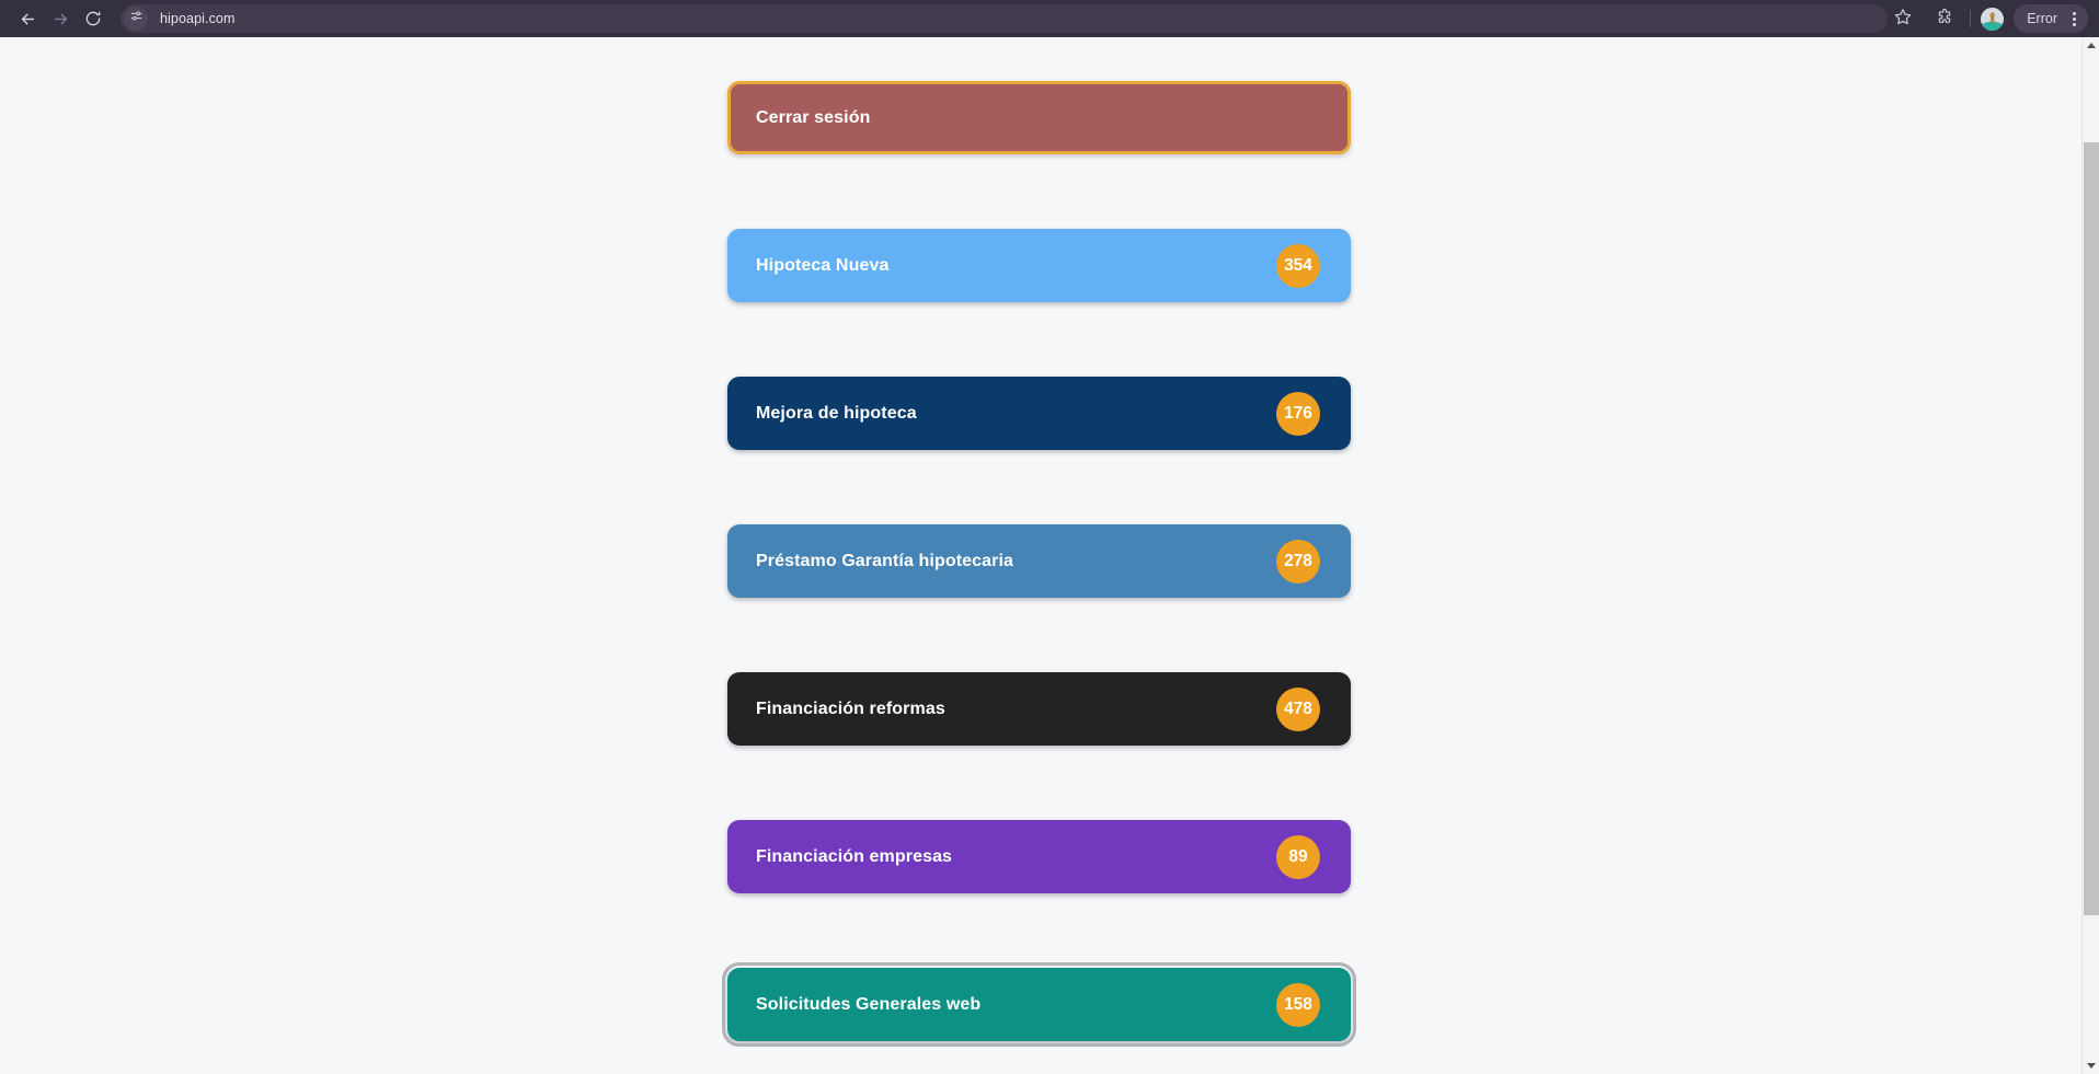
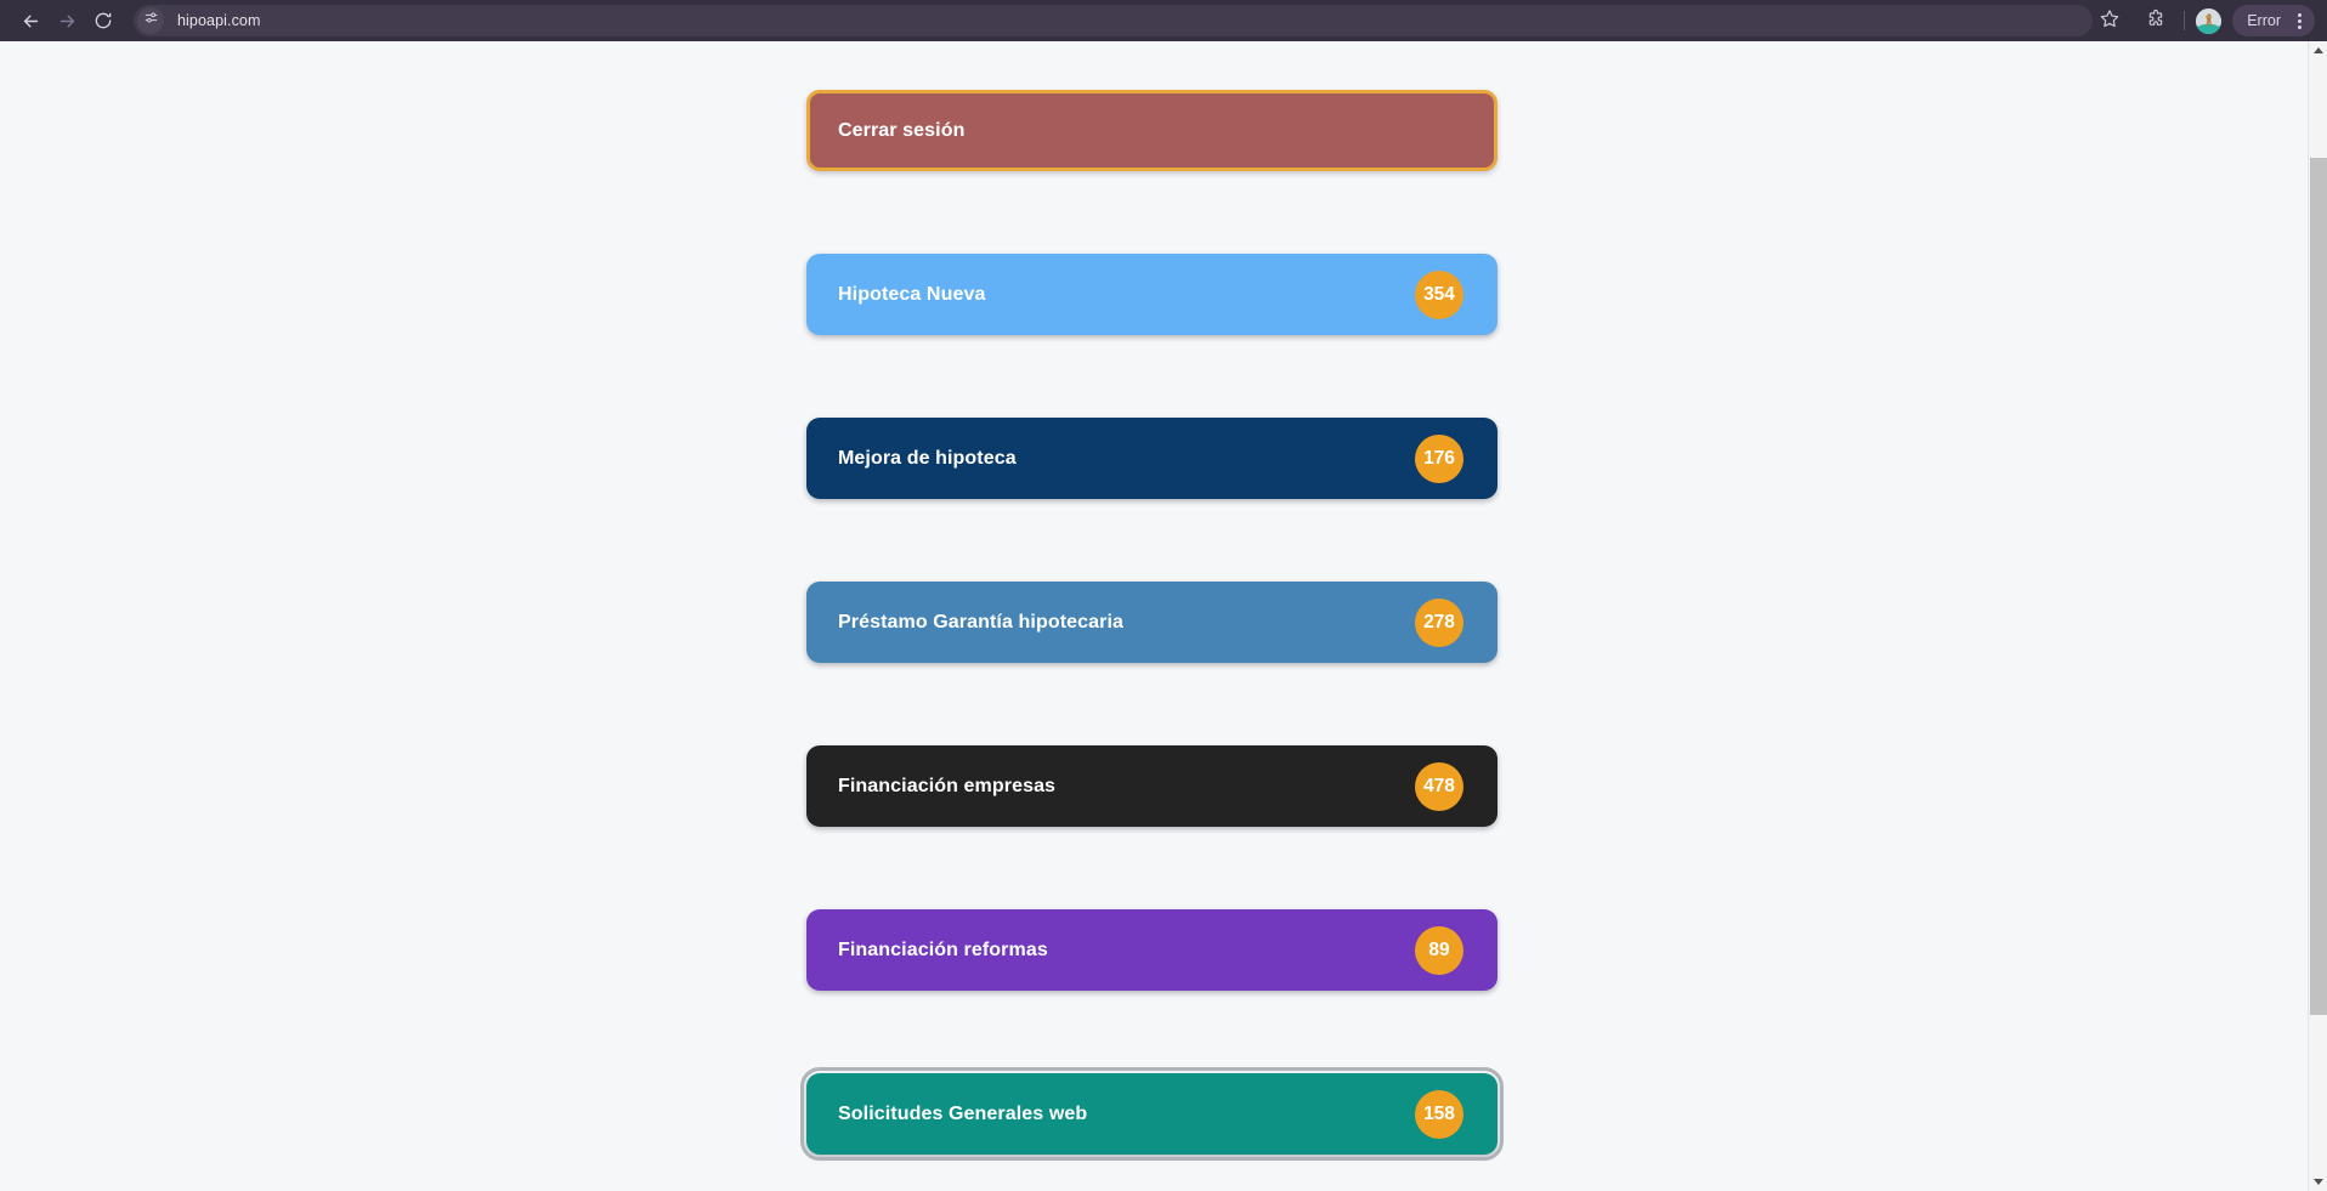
  hipoapi.com
  Error
  Cerrar sesión
  Hipoteca Nueva
  354
  Mejora de hipoteca
  176
  Préstamo Garantía hipotecaria
  278
- Financiación reformas
+ Financiación empresas
  478
- Financiación empresas
+ Financiación reformas
  89
  Solicitudes Generales web
  158
